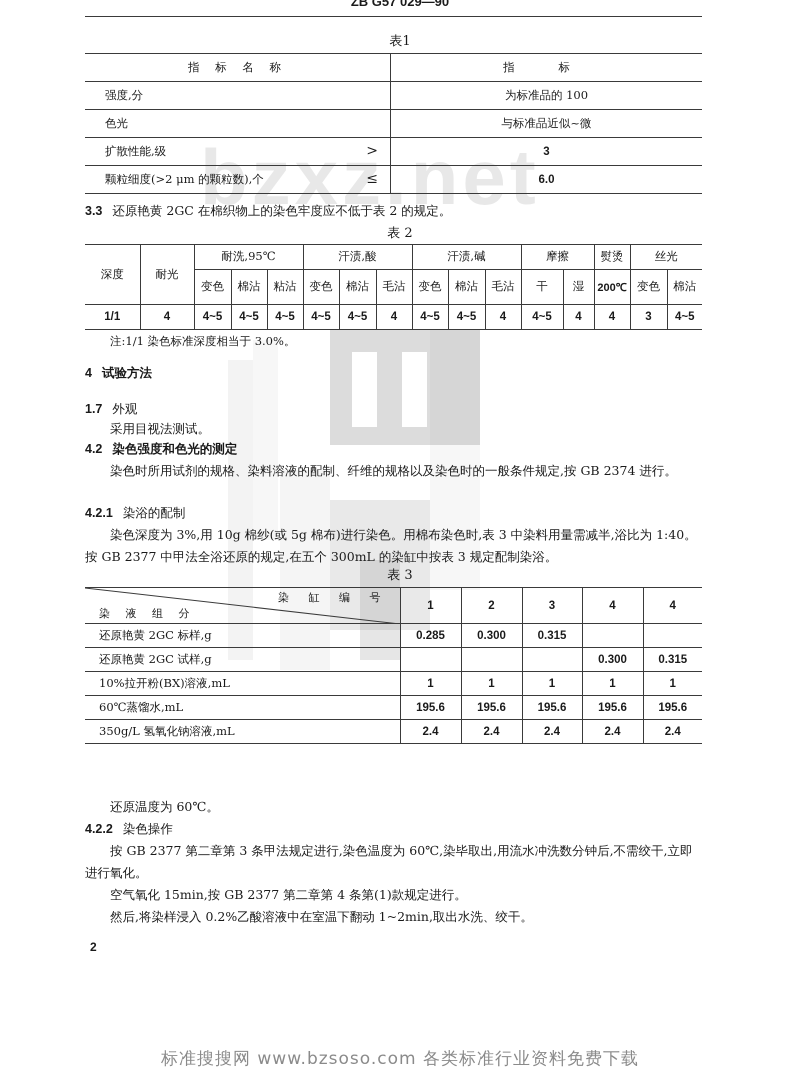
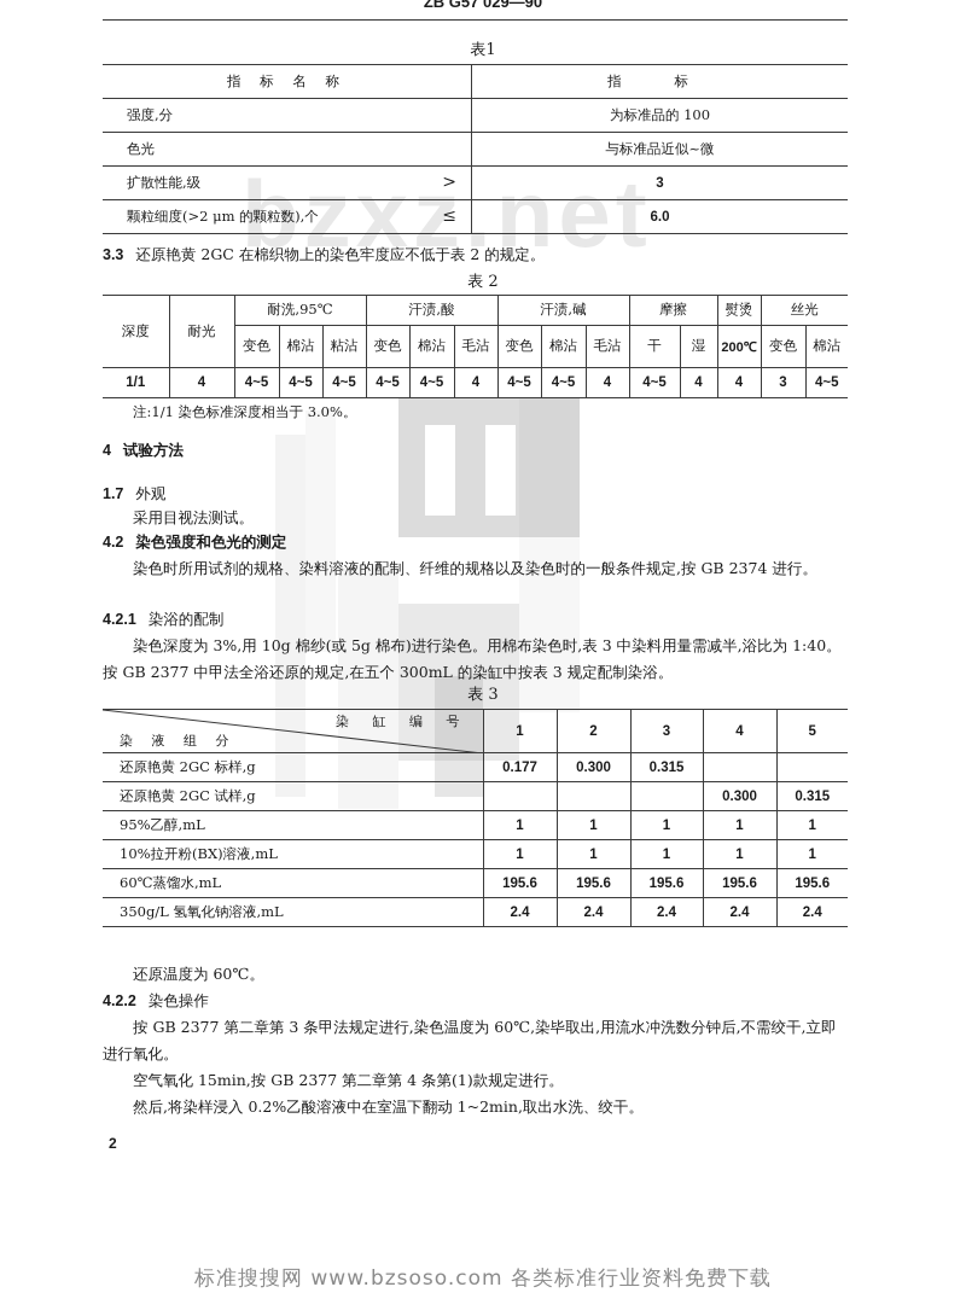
  bzxz.net
  ZB G57 029—90
  表1
  指 标 名 称	指 标
  强度,分	为标准品的 100
  色光	与标准品近似~微
  扩散性能,级 >	3
  颗粒细度(>2 μm 的颗粒数),个 ≤	6.0
  3.3 还原艳黄 2GC 在棉织物上的染色牢度应不低于表 2 的规定。
  表 2
  深度	耐光	耐洗,95℃	汗渍,酸	汗渍,碱	摩擦	熨烫	丝光
  变色	棉沾	粘沾	变色	棉沾	毛沾	变色	棉沾	毛沾	干	湿	200℃	变色	棉沾
  1/1	4	4~5	4~5	4~5	4~5	4~5	4	4~5	4~5	4	4~5	4	4	3	4~5
  注:1/1 染色标准深度相当于 3.0%。
  4 试验方法
  1.7 外观
  采用目视法测试。
  4.2 染色强度和色光的测定
  染色时所用试剂的规格、染料溶液的配制、纤维的规格以及染色时的一般条件规定,按 GB 2374 进行。
  4.2.1 染浴的配制
  染色深度为 3%,用 10g 棉纱(或 5g 棉布)进行染色。用棉布染色时,表 3 中染料用量需减半,浴比为 1:40。按 GB 2377 中甲法全浴还原的规定,在五个 300mL 的染缸中按表 3 规定配制染浴。
  表 3
- 染 缸 编 号 染 液 组 分	1	2	3	4	4
+ 染 缸 编 号 染 液 组 分	1	2	3	4	5
- 还原艳黄 2GC 标样,g	0.285	0.300	0.315
+ 还原艳黄 2GC 标样,g	0.177	0.300	0.315
  还原艳黄 2GC 试样,g				0.300	0.315
+ 95%乙醇,mL	1	1	1	1	1
  10%拉开粉(BX)溶液,mL	1	1	1	1	1
  60℃蒸馏水,mL	195.6	195.6	195.6	195.6	195.6
  350g/L 氢氧化钠溶液,mL	2.4	2.4	2.4	2.4	2.4
  还原温度为 60℃。
  4.2.2 染色操作
  按 GB 2377 第二章第 3 条甲法规定进行,染色温度为 60℃,染毕取出,用流水冲洗数分钟后,不需绞干,立即进行氧化。
  空气氧化 15min,按 GB 2377 第二章第 4 条第(1)款规定进行。
  然后,将染样浸入 0.2%乙酸溶液中在室温下翻动 1~2min,取出水洗、绞干。
  2
  标准搜搜网 www.bzsoso.com 各类标准行业资料免费下载
